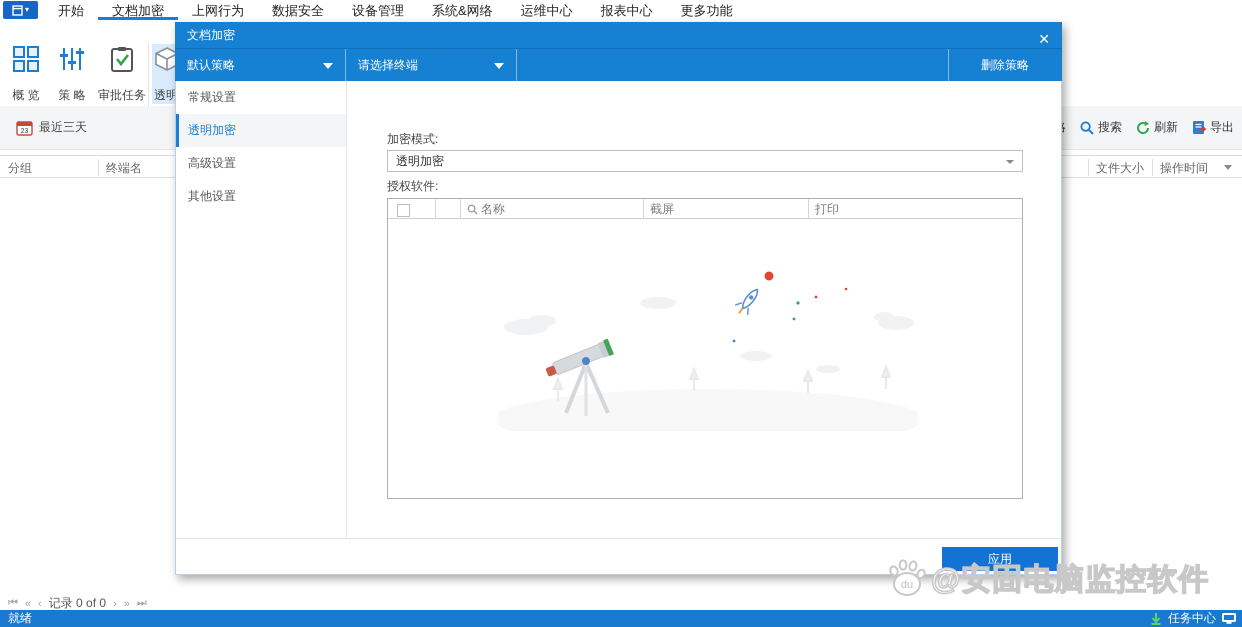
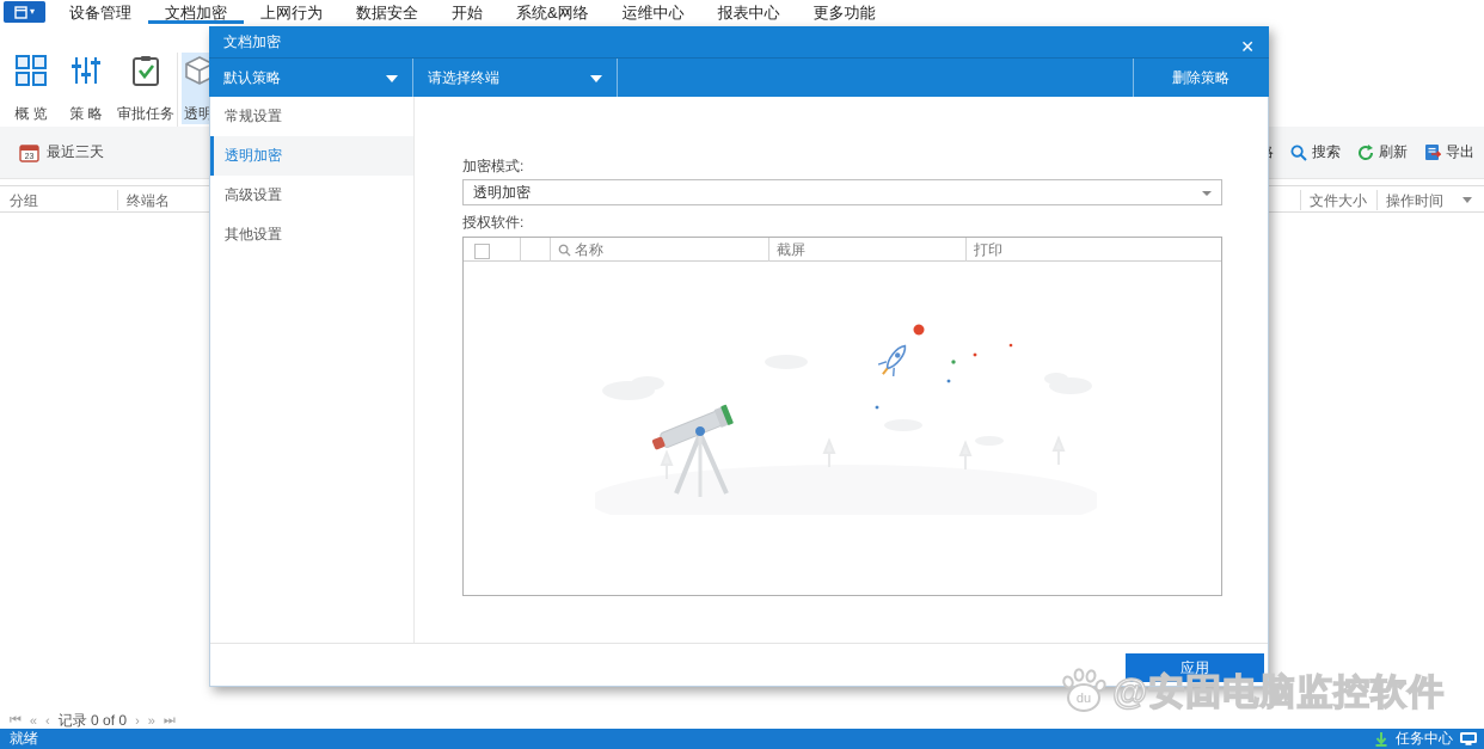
  ▾
- 开始
+ 设备管理
  文档加密
  上网行为
  数据安全
- 设备管理
+ 开始
  系统&网络
  运维中心
  报表中心
  更多功能
  概 览
  策 略
  审批任务
  最近三天
  搜索
  刷新
  导出
  分组
  终端名
  文件大小
  操作时间
  ⏮
  «
  ‹
  记录 0 of 0
  ›
  »
  ⏭
  就绪
  任务中心
  文档加密
  ✕
  默认策略
  请选择终端
  删除策略
  常规设置
  透明加密
  高级设置
  其他设置
  加密模式:
  透明加密
  授权软件:
  名称
  截屏
  打印
  应用
  du
  @安固电脑监控软件
